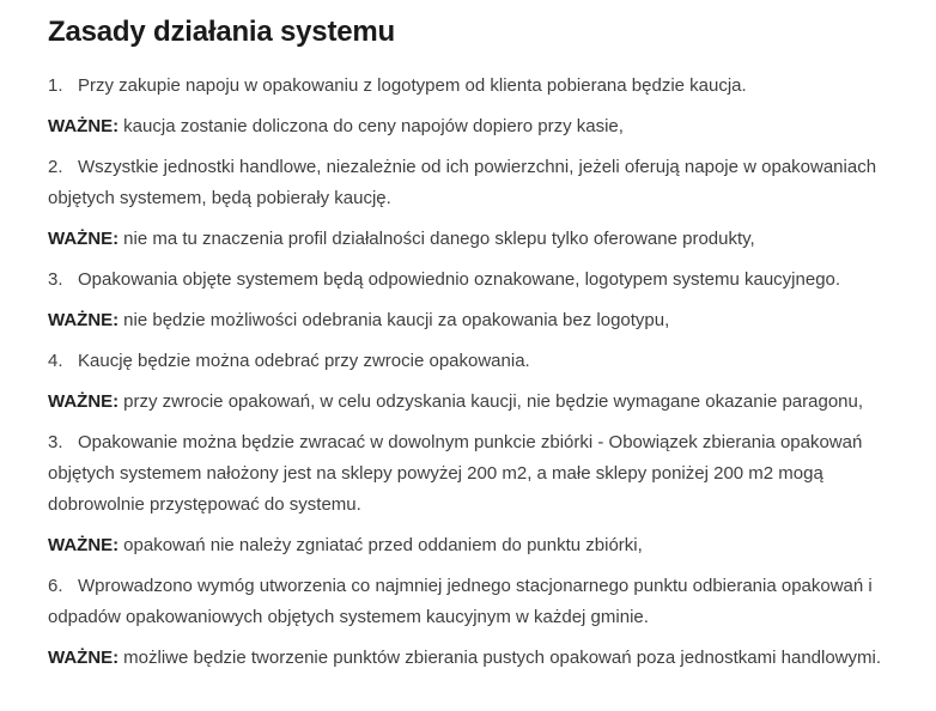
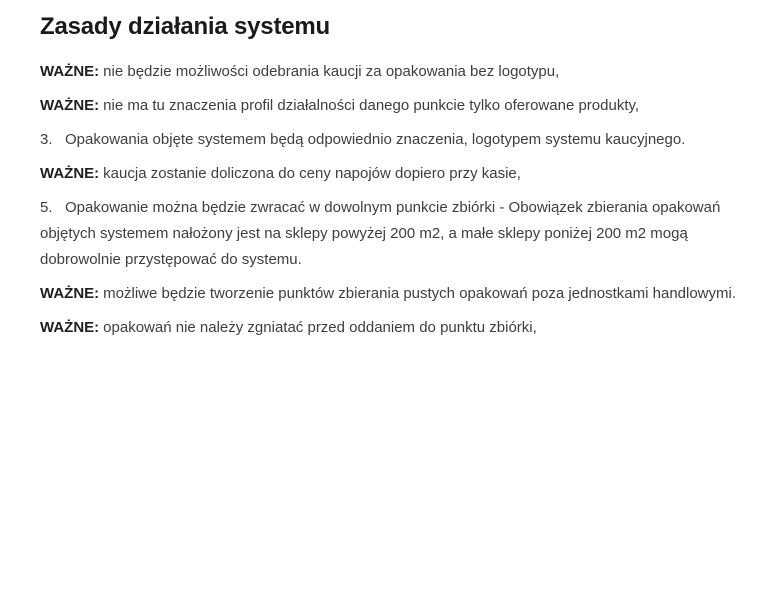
  Zasady działania systemu
- 1. Przy zakupie napoju w opakowaniu z logotypem od klienta pobierana będzie kaucja.
- WAŻNE: kaucja zostanie doliczona do ceny napojów dopiero przy kasie,
+ WAŻNE: nie będzie możliwości odebrania kaucji za opakowania bez logotypu,
- 2. Wszystkie jednostki handlowe, niezależnie od ich powierzchni, jeżeli oferują napoje w opakowaniach objętych systemem, będą pobierały kaucję.
- WAŻNE: nie ma tu znaczenia profil działalności danego sklepu tylko oferowane produkty,
+ WAŻNE: nie ma tu znaczenia profil działalności danego punkcie tylko oferowane produkty,
- 3. Opakowania objęte systemem będą odpowiednio oznakowane, logotypem systemu kaucyjnego.
+ 3. Opakowania objęte systemem będą odpowiednio znaczenia, logotypem systemu kaucyjnego.
- WAŻNE: nie będzie możliwości odebrania kaucji za opakowania bez logotypu,
+ WAŻNE: kaucja zostanie doliczona do ceny napojów dopiero przy kasie,
- 4. Kaucję będzie można odebrać przy zwrocie opakowania.
- WAŻNE: przy zwrocie opakowań, w celu odzyskania kaucji, nie będzie wymagane okazanie paragonu,
- 3. Opakowanie można będzie zwracać w dowolnym punkcie zbiórki - Obowiązek zbierania opakowań objętych systemem nałożony jest na sklepy powyżej 200 m2, a małe sklepy poniżej 200 m2 mogą dobrowolnie przystępować do systemu.
+ 5. Opakowanie można będzie zwracać w dowolnym punkcie zbiórki - Obowiązek zbierania opakowań objętych systemem nałożony jest na sklepy powyżej 200 m2, a małe sklepy poniżej 200 m2 mogą dobrowolnie przystępować do systemu.
- WAŻNE: opakowań nie należy zgniatać przed oddaniem do punktu zbiórki,
+ WAŻNE: możliwe będzie tworzenie punktów zbierania pustych opakowań poza jednostkami handlowymi.
- 6. Wprowadzono wymóg utworzenia co najmniej jednego stacjonarnego punktu odbierania opakowań i odpadów opakowaniowych objętych systemem kaucyjnym w każdej gminie.
- WAŻNE: możliwe będzie tworzenie punktów zbierania pustych opakowań poza jednostkami handlowymi.
+ WAŻNE: opakowań nie należy zgniatać przed oddaniem do punktu zbiórki,
